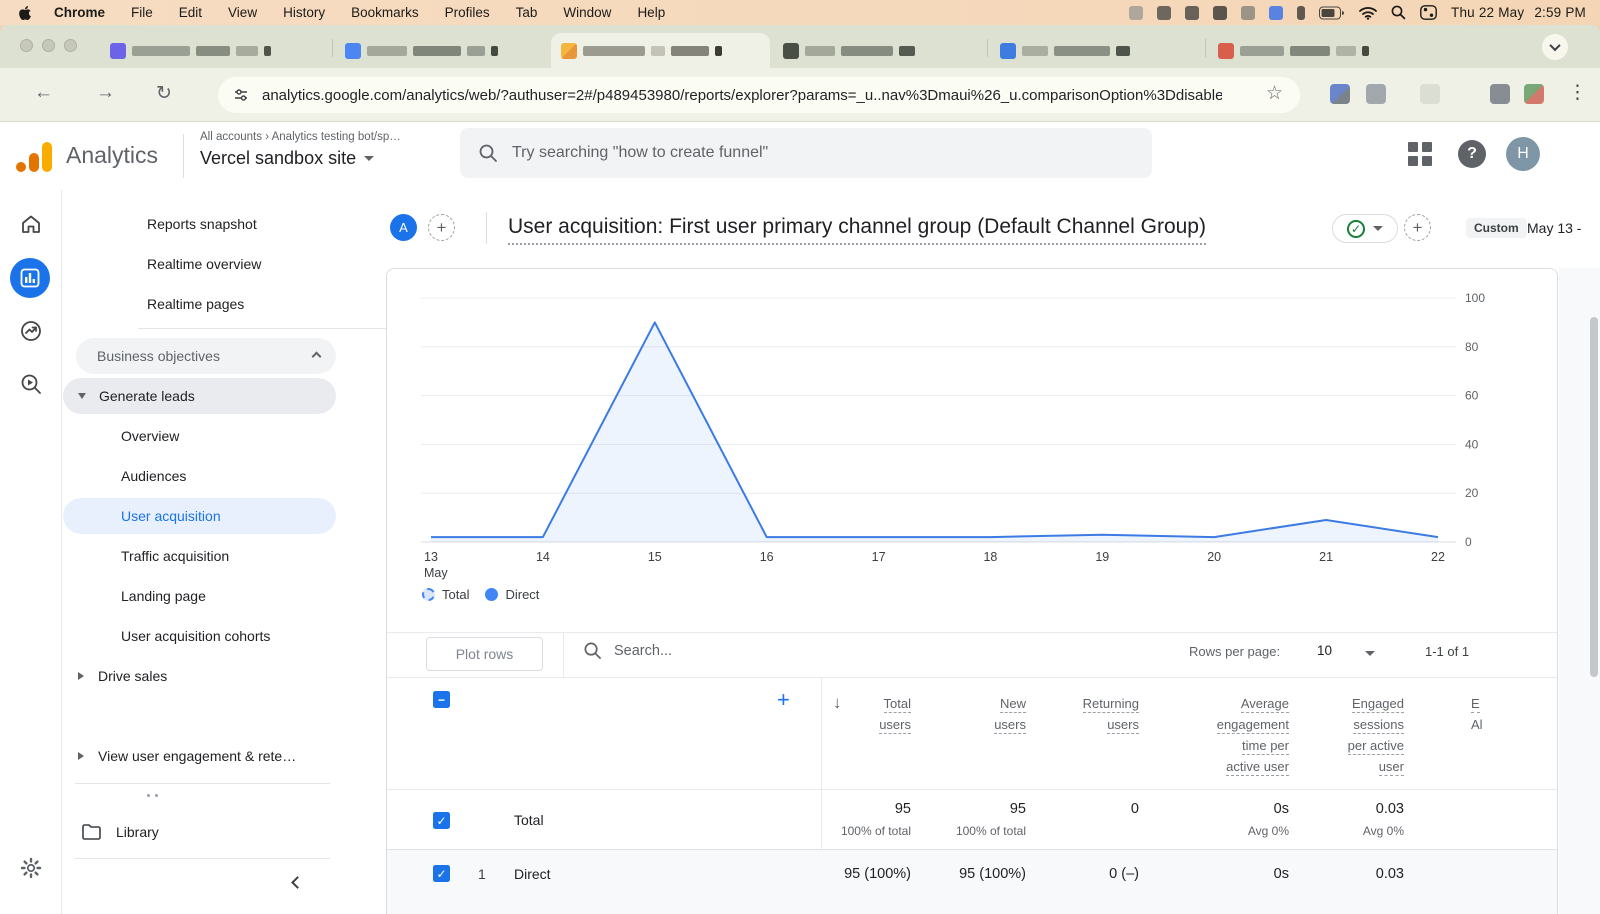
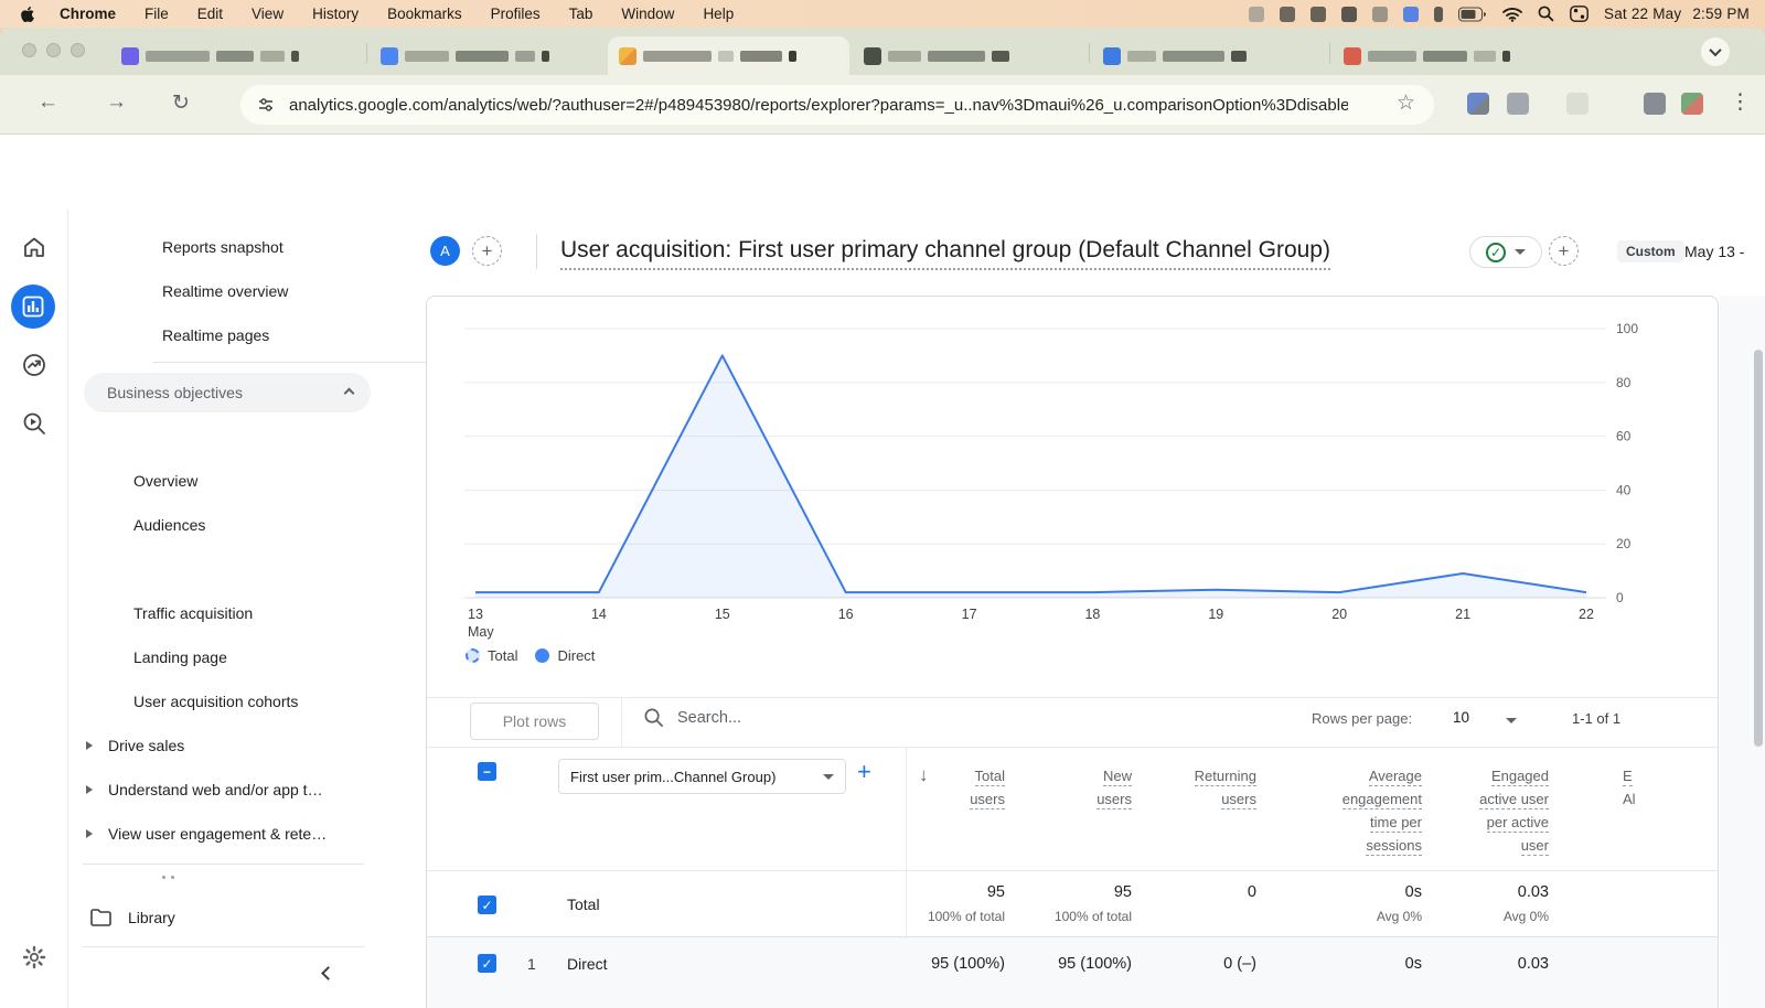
  Chrome
  File
  Edit
  View
  History
  Bookmarks
  Profiles
  Tab
  Window
  Help
- Thu 22 May
+ Sat 22 May
  2:59 PM
  ←
  →
  ↻
  analytics.google.com/analytics/web/?authuser=2#/p489453980/reports/explorer?params=_u..nav%3Dmaui%26_u.comparisonOption%3Ddisable
  ☆
  ⋮
- Analytics
- All accounts › Analytics testing bot/sp…
- Vercel sandbox site
- Try searching "how to create funnel"
- ?
- H
  Reports snapshot
  Realtime overview
  Realtime pages
  Business objectives
- Generate leads
  Overview
  Audiences
- User acquisition
  Traffic acquisition
  Landing page
  User acquisition cohorts
  Drive sales
+ Understand web and/or app t…
  View user engagement & rete…
  Library
  A
  +
  User acquisition: First user primary channel group (Default Channel Group)
  ✓
  +
  Custom
  May 13 -
  0
  20
  40
  60
  80
  100
  13
  14
  15
  16
  17
  18
  19
  20
  21
  22
  May
  Total
  Direct
  Plot rows
  Search...
  Rows per page:
  10
  1-1 of 1
  −
+ First user prim...Channel Group)
  +
  ↓
  Total
  users
  New
  users
  Returning
  users
  Average
  engagement
  time per
- active user
+ sessions
  Engaged
- sessions
+ active user
  per active
  user
  E
  Al
  ✓
  Total
  95
  100% of total
  95
  100% of total
  0
  0s
  Avg 0%
  0.03
  Avg 0%
  ✓
  1
  Direct
  95 (100%)
  95 (100%)
  0 (–)
  0s
  0.03
